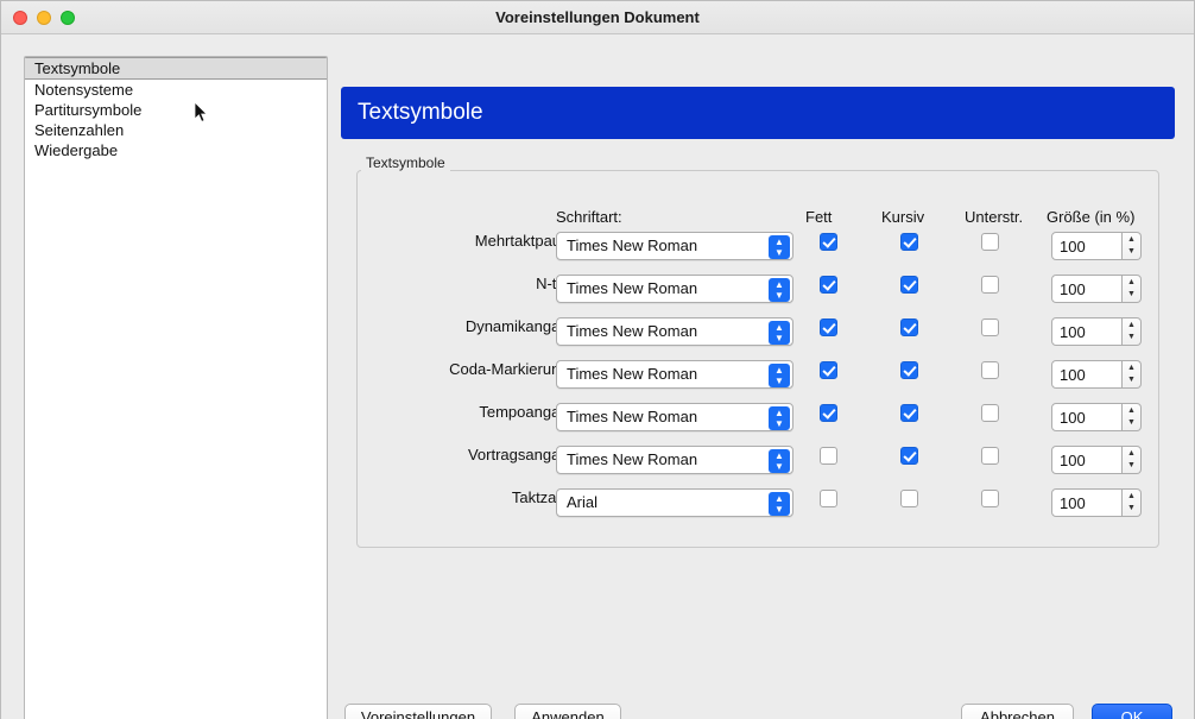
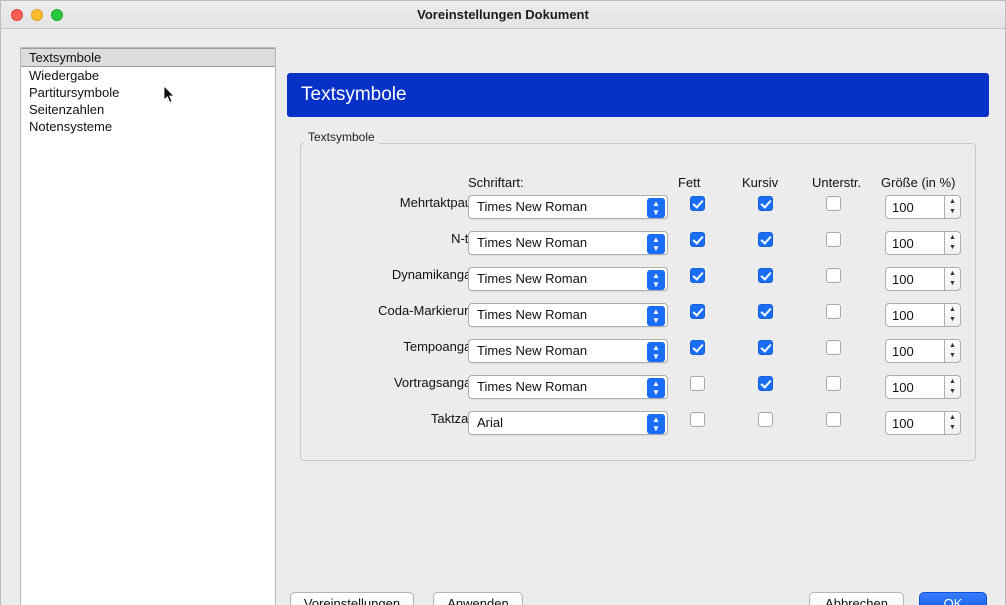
  Voreinstellungen Dokument
  Textsymbole
- Notensysteme
+ Wiedergabe
  Partitursymbole
  Seitenzahlen
- Wiedergabe
+ Notensysteme
  Textsymbole
  Textsymbole
  Schriftart:
  Fett
  Kursiv
  Unterstr.
  Größe (in %)
  Mehrtaktpa
  Times New Roman
  ▲
  ▼
  100
  Times New Roman
  ▲
  ▼
  100
  Dynamikang
  Times New Roman
  ▲
  ▼
  100
  Coda-Markieru
  Times New Roman
  ▲
  ▼
  100
  Times New Roman
  ▲
  ▼
  100
  Vortragsang
  Times New Roman
  ▲
  ▼
  100
  Arial
  ▲
  ▼
  100
  Voreinstellungen
  Anwenden
  Abbrechen
  OK
